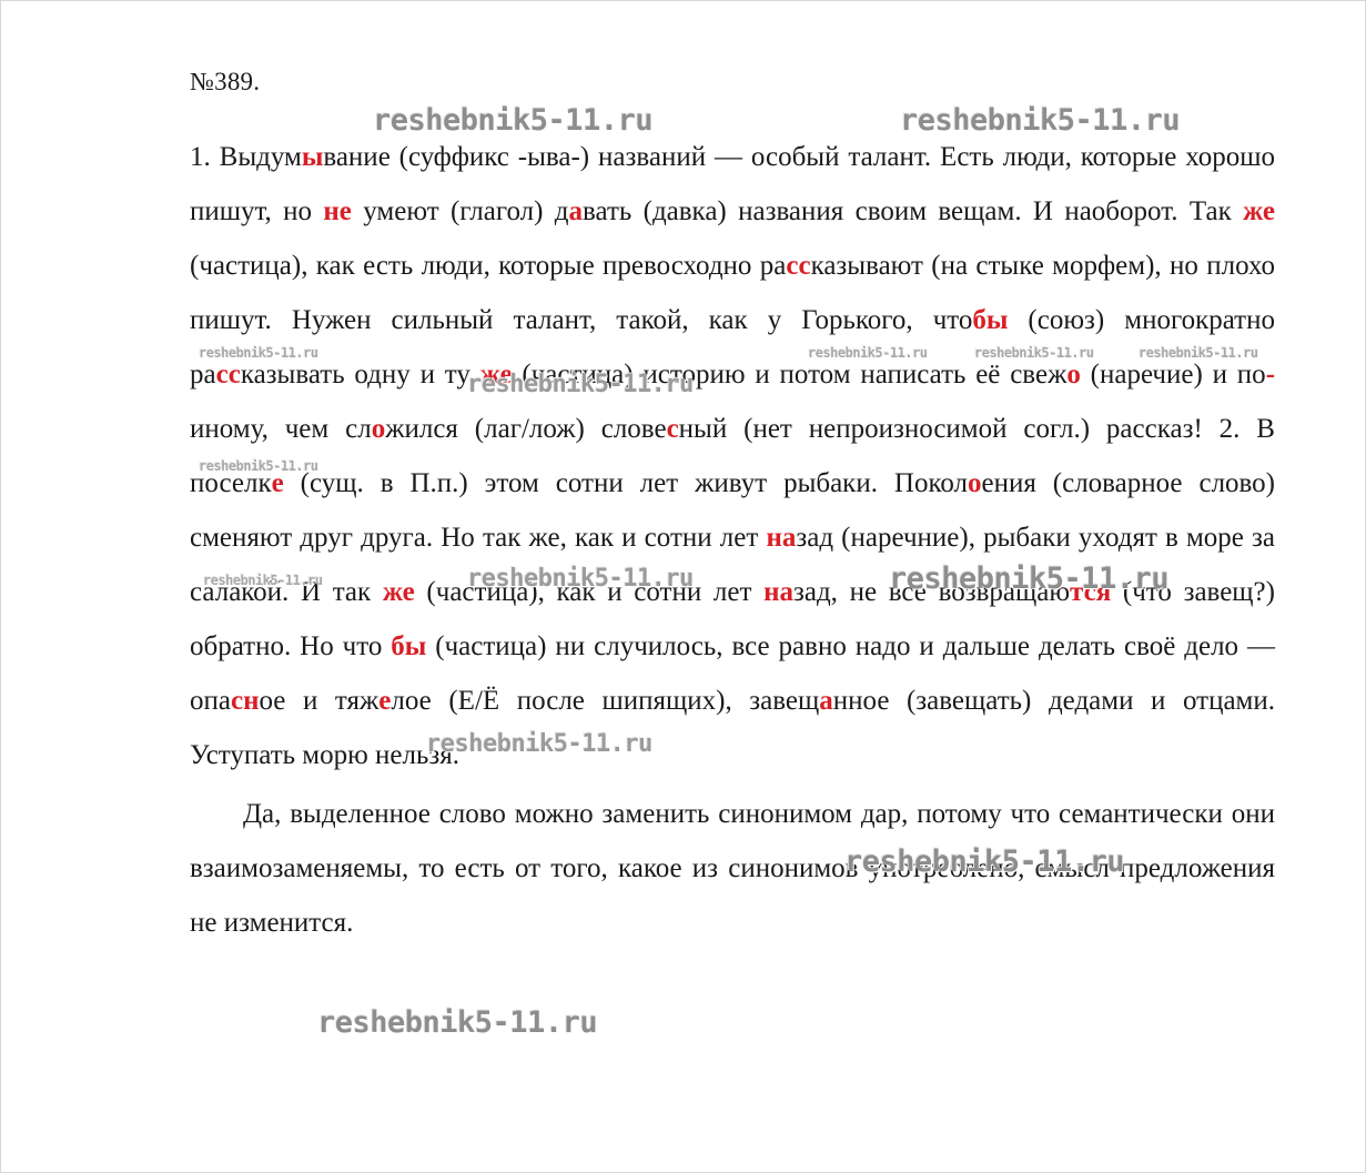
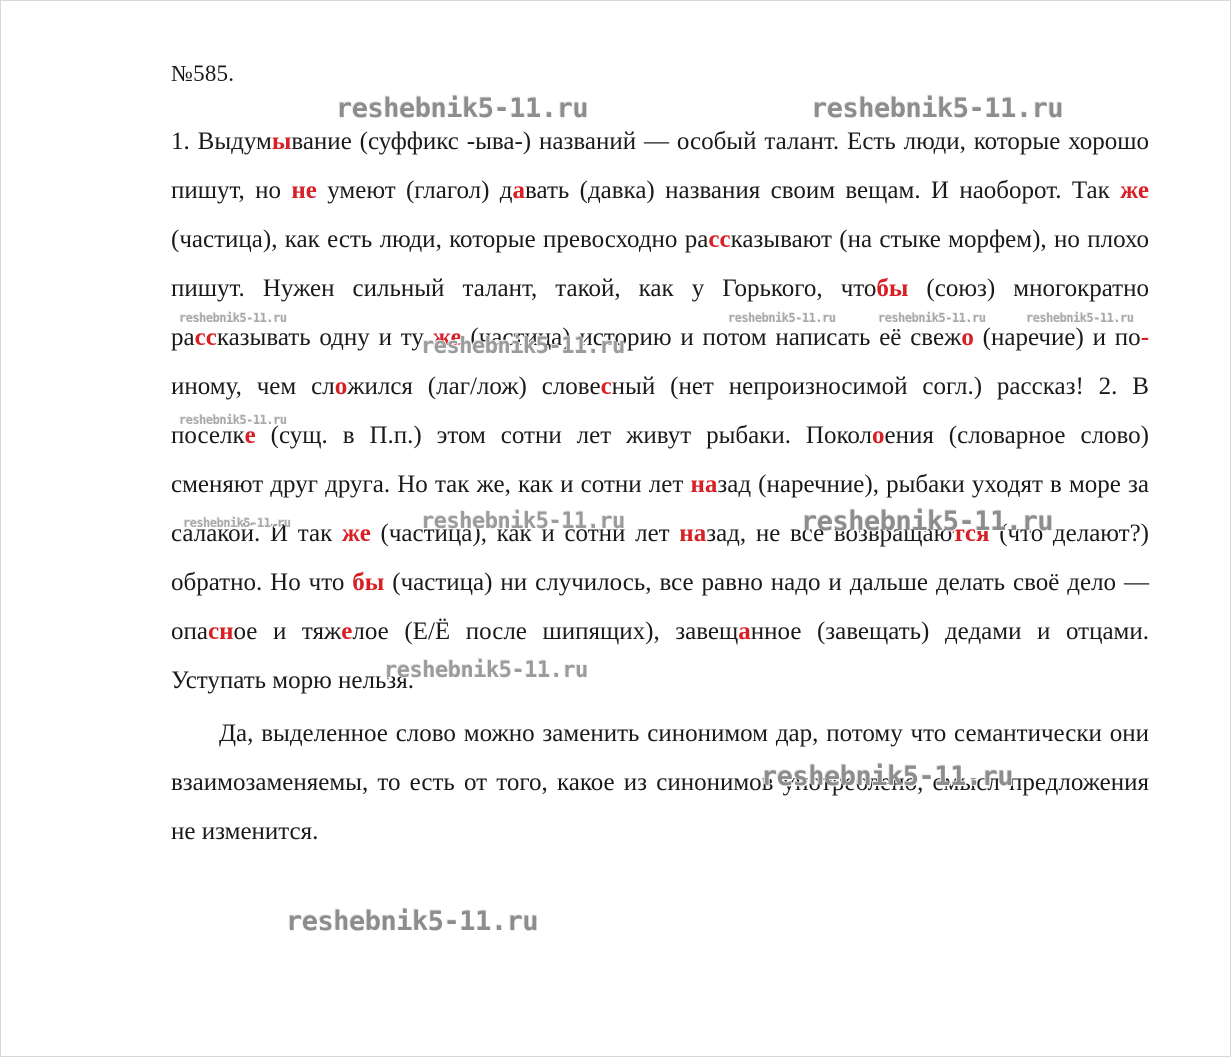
- №389.
+ №585.
- 1. Выдумывание (суффикс -ыва-) названий — особый талант. Есть люди, которые хорошо пишут, но не умеют (глагол) давать (давка) названия своим вещам. И наоборот. Так же (частица), как есть люди, которые превосходно рассказывают (на стыке морфем), но плохо пишут. Нужен сильный талант, такой, как у Горького, чтобы (союз) многократно рассказывать одну и ту же (частица) историю и потом написать её свежо (наречие) и по-иному, чем сложился (лаг/лож) словесный (нет непроизносимой согл.) рассказ! 2. В поселке (сущ. в П.п.) этом сотни лет живут рыбаки. Поколоения (словарное слово) сменяют друг друга. Но так же, как и сотни лет назад (наречние), рыбаки уходят в море за салакой. И так же (частица), как и сотни лет назад, не все возвращаются (что завещ?) обратно. Но что бы (частица) ни случилось, все равно надо и дальше делать своё дело — опасное и тяжелое (Е/Ё после шипящих), завещанное (завещать) дедами и отцами. Уступать морю нельзя.
+ 1. Выдумывание (суффикс -ыва-) названий — особый талант. Есть люди, которые хорошо пишут, но не умеют (глагол) давать (давка) названия своим вещам. И наоборот. Так же (частица), как есть люди, которые превосходно рассказывают (на стыке морфем), но плохо пишут. Нужен сильный талант, такой, как у Горького, чтобы (союз) многократно рассказывать одну и ту же (частица) историю и потом написать её свежо (наречие) и по-иному, чем сложился (лаг/лож) словесный (нет непроизносимой согл.) рассказ! 2. В поселке (сущ. в П.п.) этом сотни лет живут рыбаки. Поколоения (словарное слово) сменяют друг друга. Но так же, как и сотни лет назад (наречние), рыбаки уходят в море за салакой. И так же (частица), как и сотни лет назад, не все возвращаются (что делают?) обратно. Но что бы (частица) ни случилось, все равно надо и дальше делать своё дело — опасное и тяжелое (Е/Ё после шипящих), завещанное (завещать) дедами и отцами. Уступать морю нельзя.
  Да, выделенное слово можно заменить синонимом дар, потому что семантически они взаимозаменяемы, то есть от того, какое из синонимов употреблено, смысл предложения не изменится.
  reshebnik5-11.ru
  reshebnik5-11.ru
  reshebnik5-11.ru
  reshebnik5-11.ru
  reshebnik5-11.ru
  reshebnik5-11.ru
  reshebnik5-11.ru
  reshebnik5-11.ru
  reshebnik5-11.ru
  reshebnik5-11.ru
  reshebnik5-11.ru
  reshebnik5-11.ru
  reshebnik5-11.ru
  reshebnik5-11.ru
